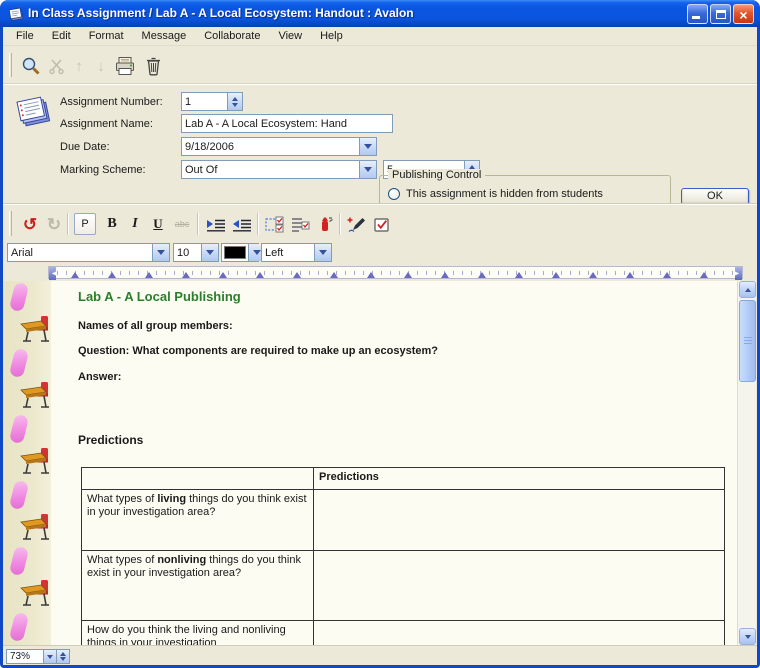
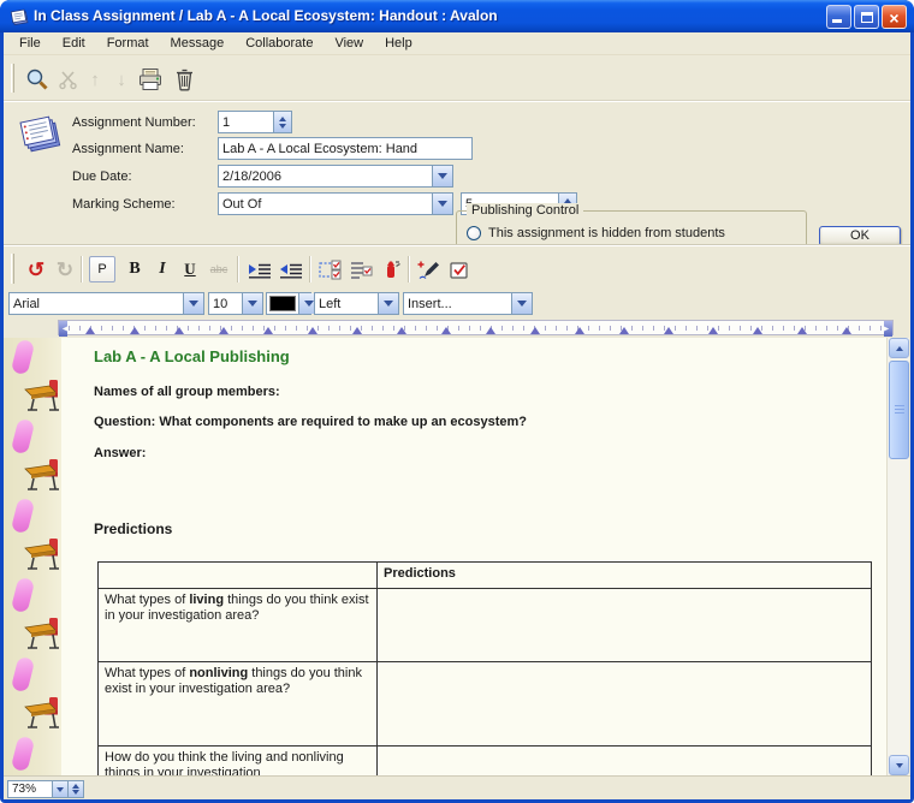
  In Class Assignment / Lab A - A Local Ecosystem: Handout : Avalon
  ×
  File
  Edit
  Format
  Message
  Collaborate
  View
  Help
  ↑
  ↓
  Assignment Number:
  1
  Assignment Name:
  Lab A - A Local Ecosystem: Hand
  Due Date:
- 9/18/2006
+ 2/18/2006
  Marking Scheme:
  Out Of
  Publishing Control
  This assignment is hidden from students
  OK
  ↺
  ↻
  P
  B
  I
  U
  abc
  Arial
  10
  Left
+ Insert...
  Lab A - A Local Publishing
  Names of all group members:
  Question: What components are required to make up an ecosystem?
  Answer:
  Predictions
  Predictions
  What types of living things do you think exist in your investigation area?
  What types of nonliving things do you think exist in your investigation area?
  How do you think the living and nonliving things in your investigation
  73%
